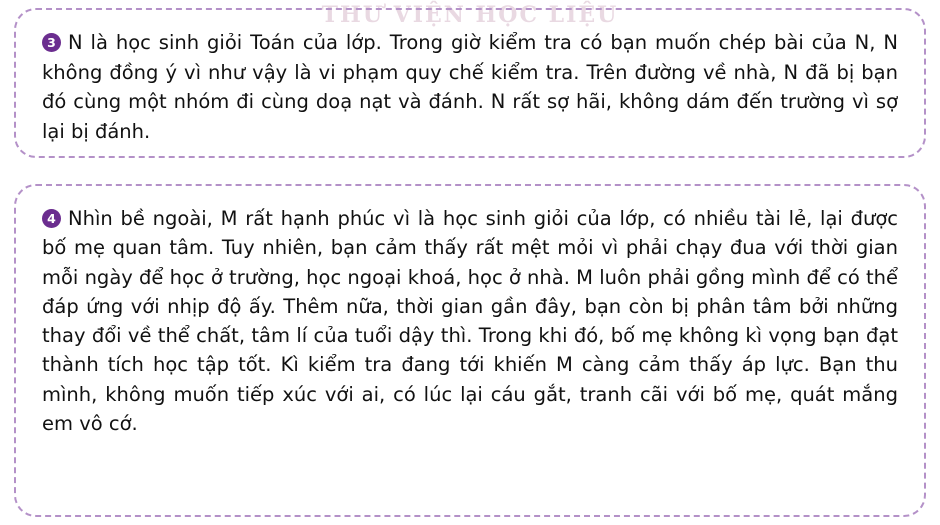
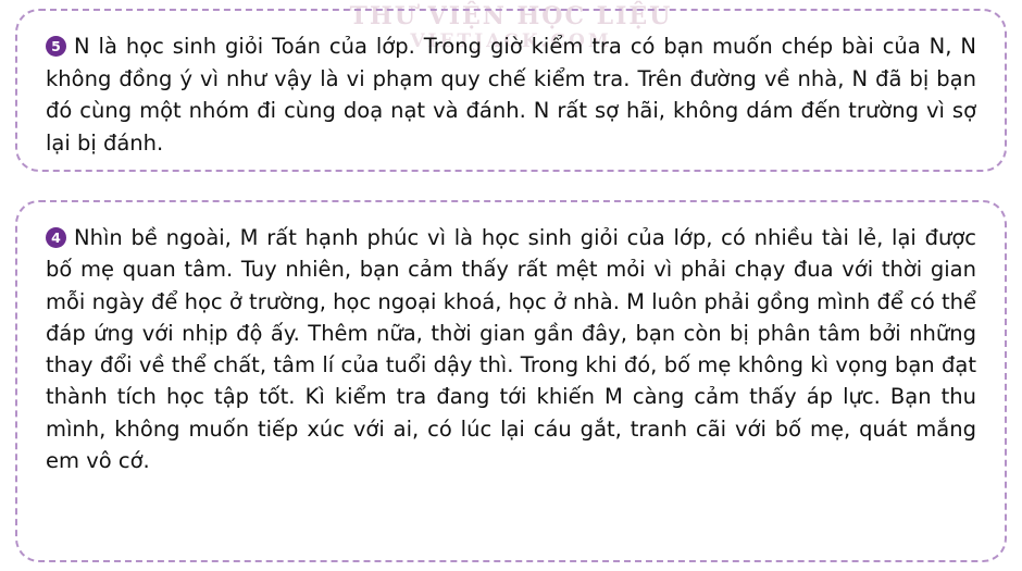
  THƯ VIỆN HỌC LIỆU
+ VIETJACK.COM
- 3 N là học sinh giỏi Toán của lớp. Trong giờ kiểm tra có bạn muốn chép bài của N, N không đồng ý vì như vậy là vi phạm quy chế kiểm tra. Trên đường về nhà, N đã bị bạn đó cùng một nhóm đi cùng doạ nạt và đánh. N rất sợ hãi, không dám đến trường vì sợ lại bị đánh.
+ 5 N là học sinh giỏi Toán của lớp. Trong giờ kiểm tra có bạn muốn chép bài của N, N không đồng ý vì như vậy là vi phạm quy chế kiểm tra. Trên đường về nhà, N đã bị bạn đó cùng một nhóm đi cùng doạ nạt và đánh. N rất sợ hãi, không dám đến trường vì sợ lại bị đánh.
  4 Nhìn bề ngoài, M rất hạnh phúc vì là học sinh giỏi của lớp, có nhiều tài lẻ, lại được bố mẹ quan tâm. Tuy nhiên, bạn cảm thấy rất mệt mỏi vì phải chạy đua với thời gian mỗi ngày để học ở trường, học ngoại khoá, học ở nhà. M luôn phải gồng mình để có thể đáp ứng với nhịp độ ấy. Thêm nữa, thời gian gần đây, bạn còn bị phân tâm bởi những thay đổi về thể chất, tâm lí của tuổi dậy thì. Trong khi đó, bố mẹ không kì vọng bạn đạt thành tích học tập tốt. Kì kiểm tra đang tới khiến M càng cảm thấy áp lực. Bạn thu mình, không muốn tiếp xúc với ai, có lúc lại cáu gắt, tranh cãi với bố mẹ, quát mắng em vô cớ.
